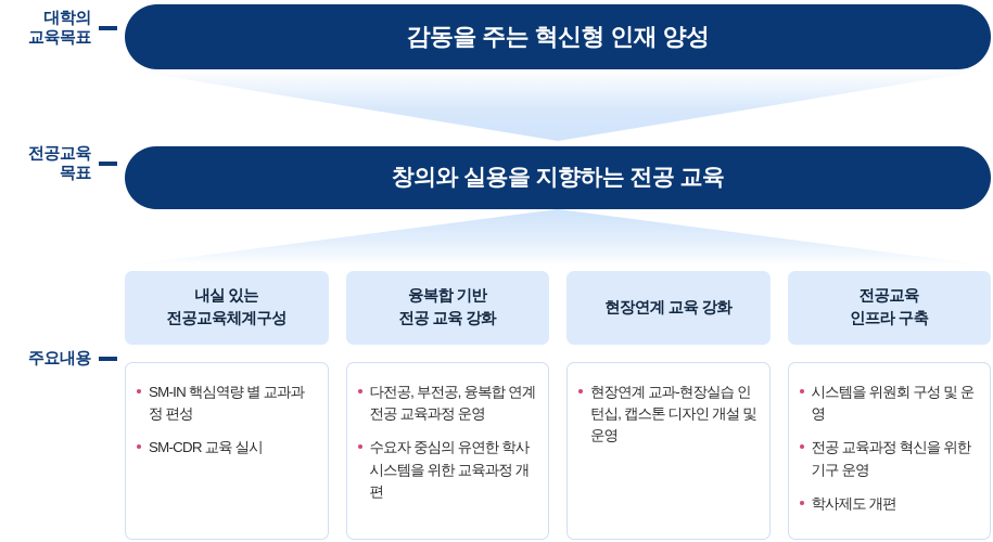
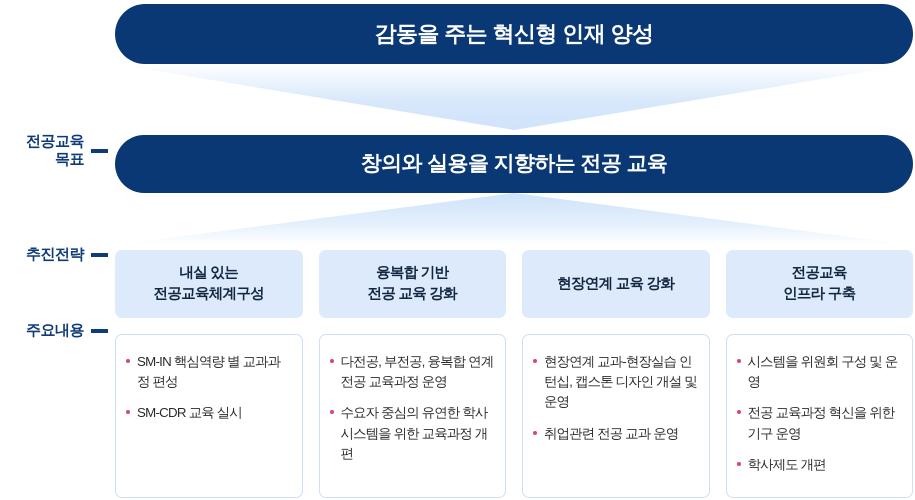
- 대학의
- 교육목표
  전공교육
  목표
+ 추진전략
  주요내용
  감동을 주는 혁신형 인재 양성
  창의와 실용을 지향하는 전공 교육
  내실 있는
  전공교육체계구성
  융복합 기반
  전공 교육 강화
  현장연계 교육 강화
  전공교육
  인프라 구축
  SM-IN 핵심역량 별 교과과정 편성
  SM-CDR 교육 실시
  다전공, 부전공, 융복합 연계전공 교육과정 운영
  수요자 중심의 유연한 학사 시스템을 위한 교육과정 개편
  현장연계 교과-현장실습 인턴십, 캡스톤 디자인 개설 및 운영
+ 취업관련 전공 교과 운영
  시스템을 위원회 구성 및 운영
  전공 교육과정 혁신을 위한 기구 운영
  학사제도 개편
